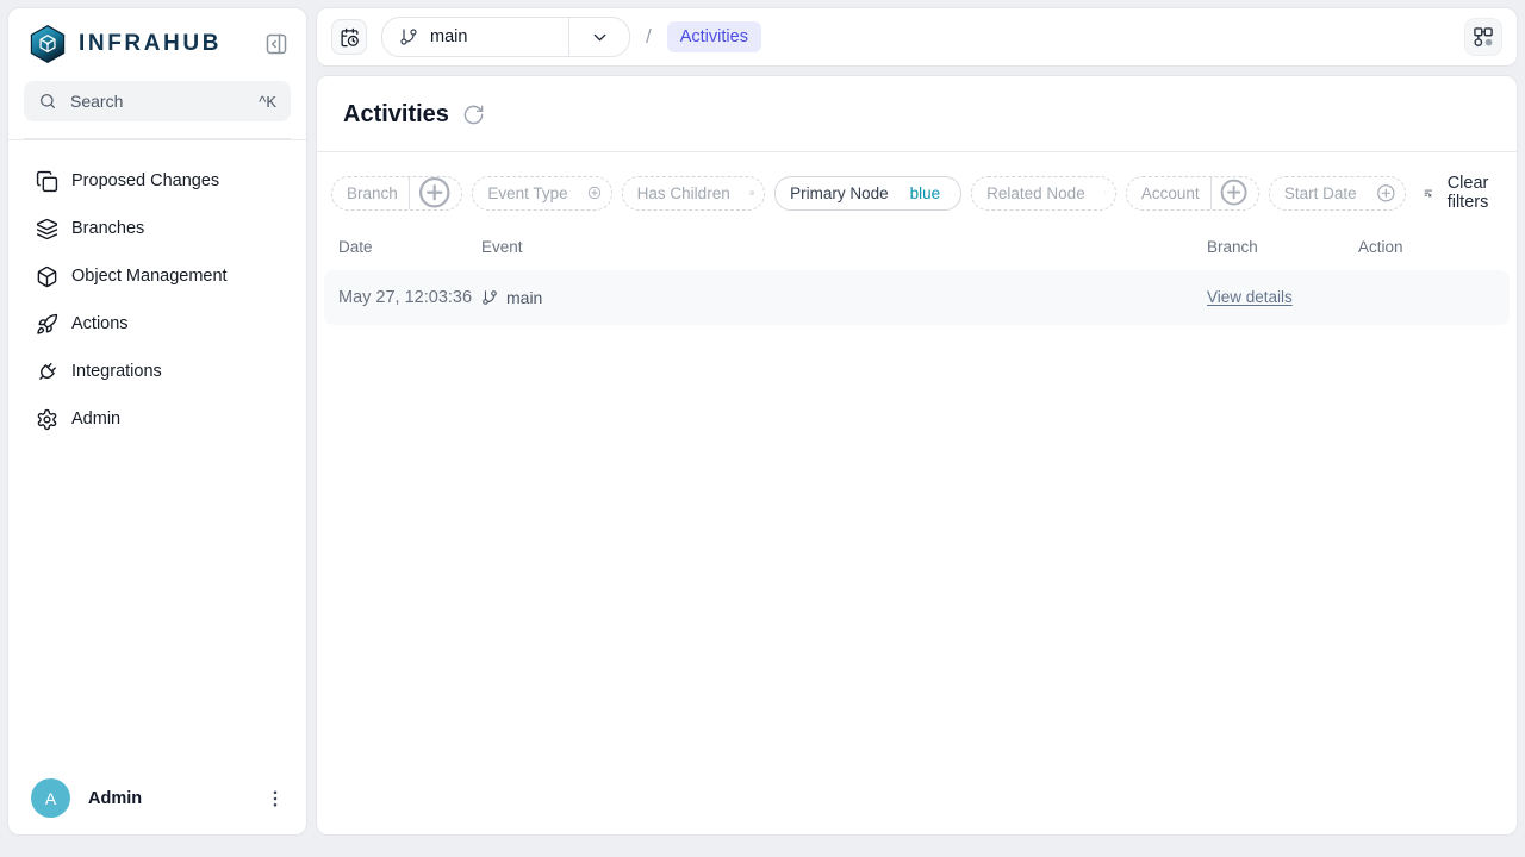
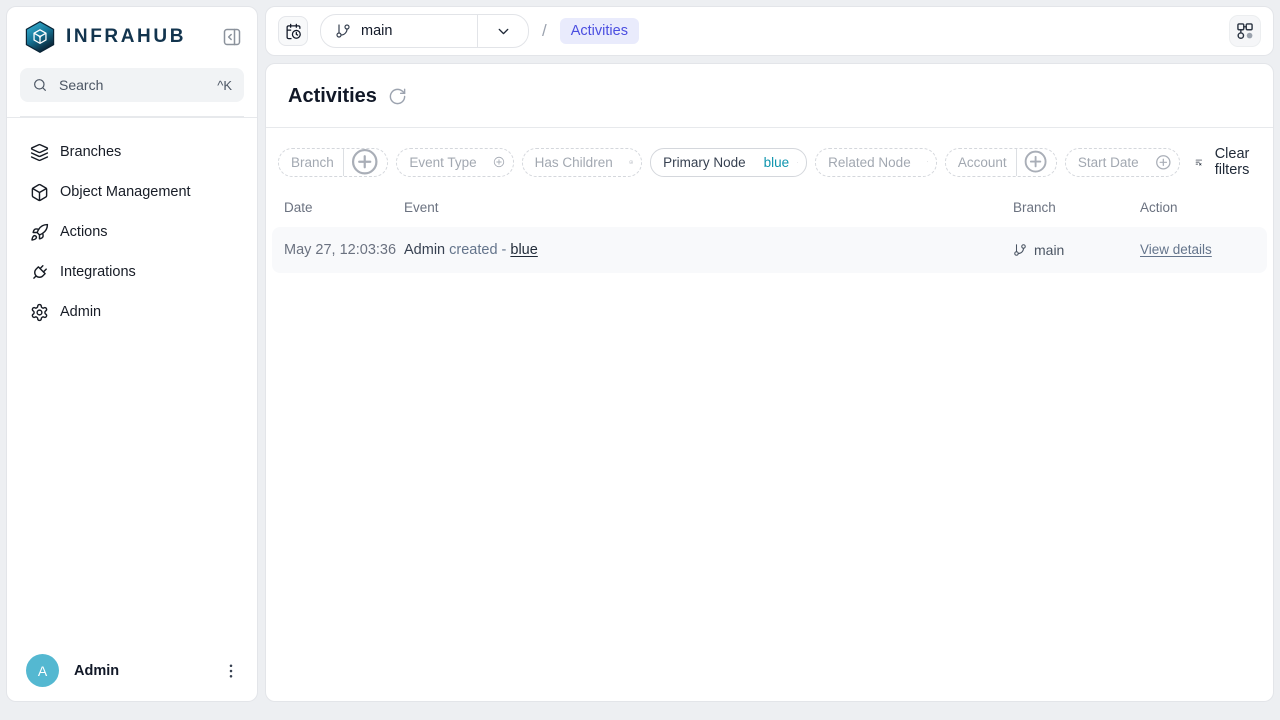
  INFRAHUB
  Search
  ^K
- Proposed Changes
  Branches
  Object Management
  Actions
  Integrations
  Admin
  A
  Admin
  main
  /
  Activities
  Activities
  Branch
  Event Type
  Has Children
  Primary Node
  blue
  Related Node
  Account
  Start Date
  Clear filters
  Date
  Event
  Branch
  Action
  May 27, 12:03:36
+ Admin created - blue
  main
  View details
